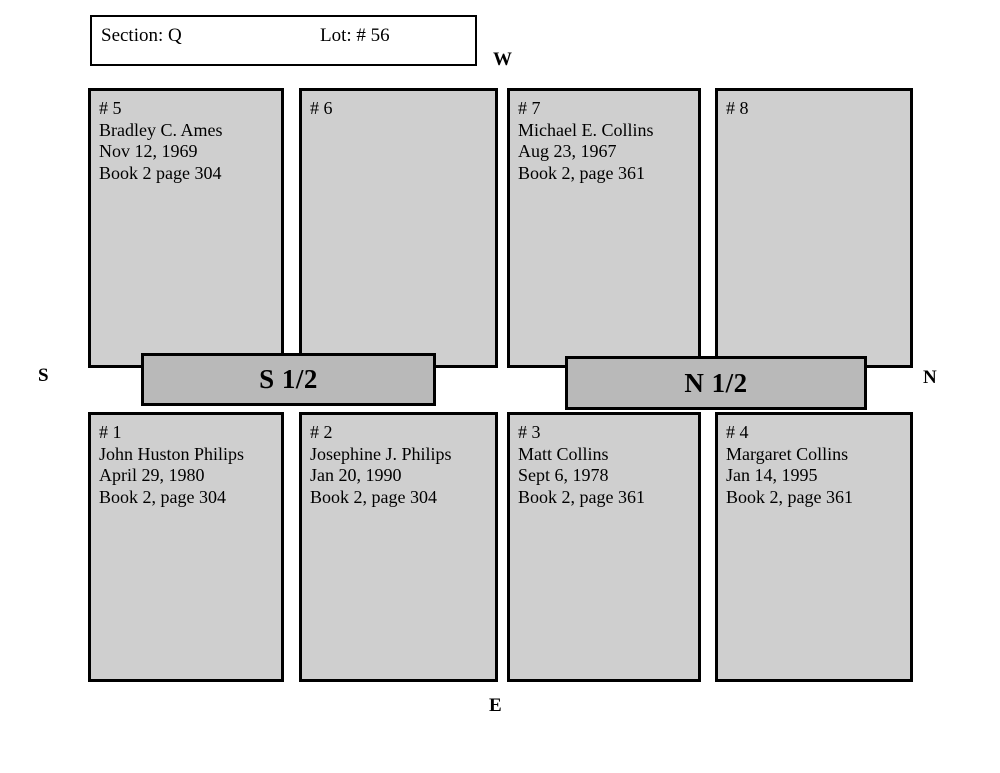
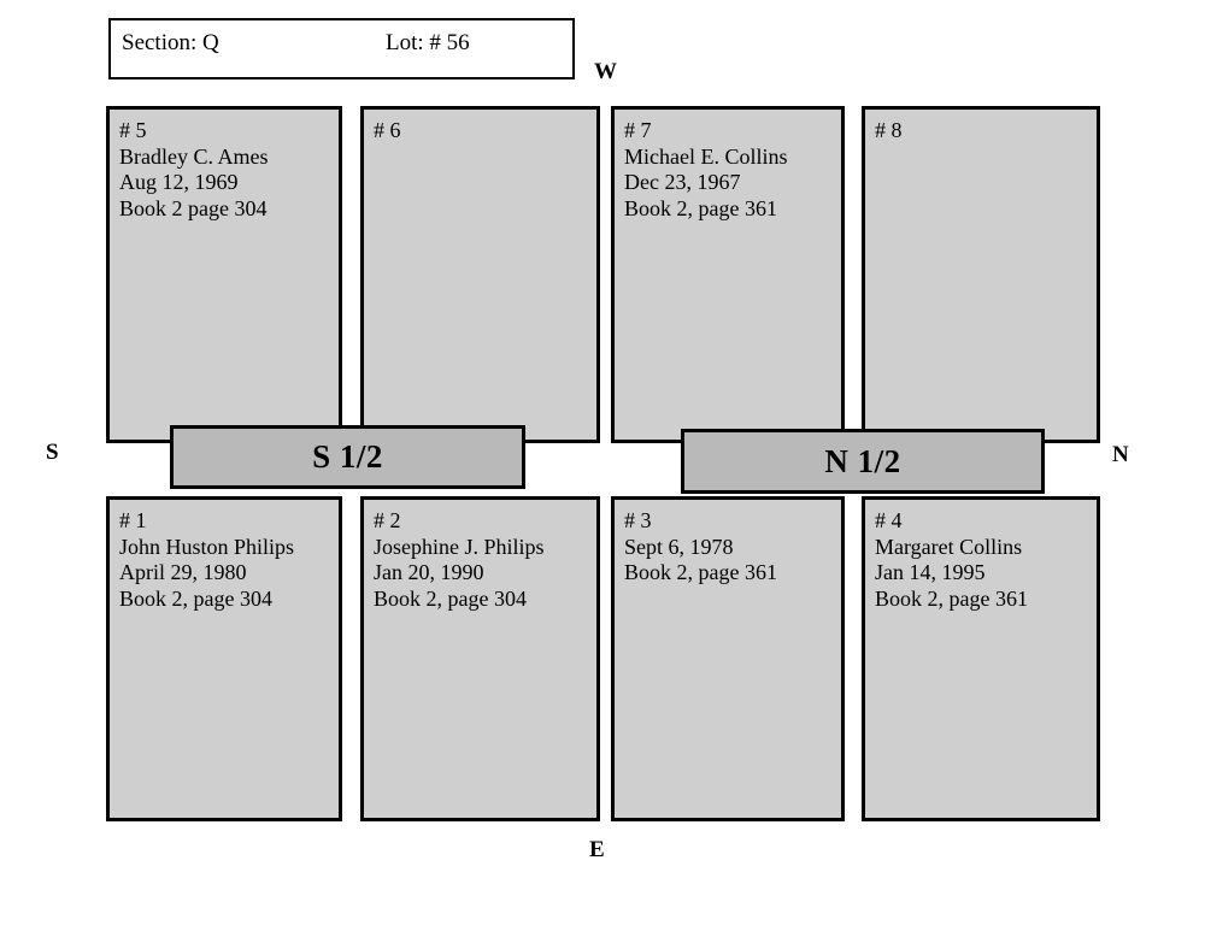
  Section: Q
  Lot: # 56
  W
  S
  N
  E
  # 5
  Bradley C. Ames
- Nov 12, 1969
+ Aug 12, 1969
  Book 2 page 304
  # 6
  # 7
  Michael E. Collins
- Aug 23, 1967
+ Dec 23, 1967
  Book 2, page 361
  # 8
  # 1
  John Huston Philips
  April 29, 1980
  Book 2, page 304
  # 2
  Josephine J. Philips
  Jan 20, 1990
  Book 2, page 304
  # 3
- Matt Collins
  Sept 6, 1978
  Book 2, page 361
  # 4
  Margaret Collins
  Jan 14, 1995
  Book 2, page 361
  S 1/2
  N 1/2
